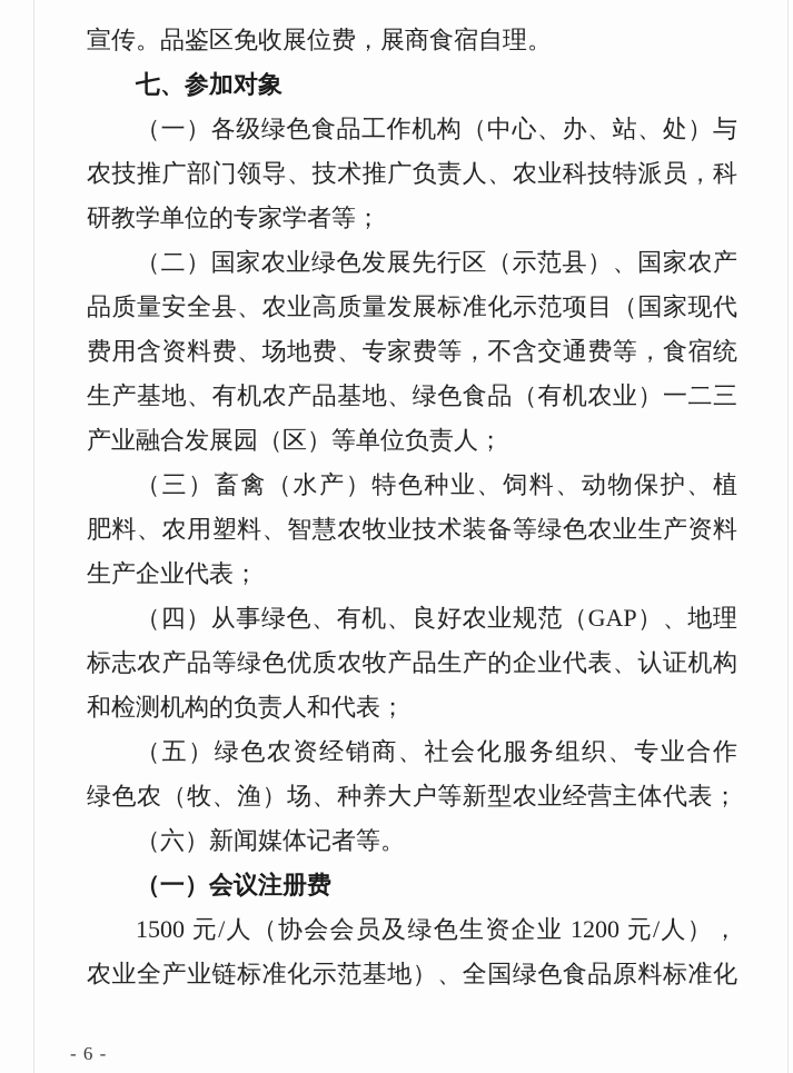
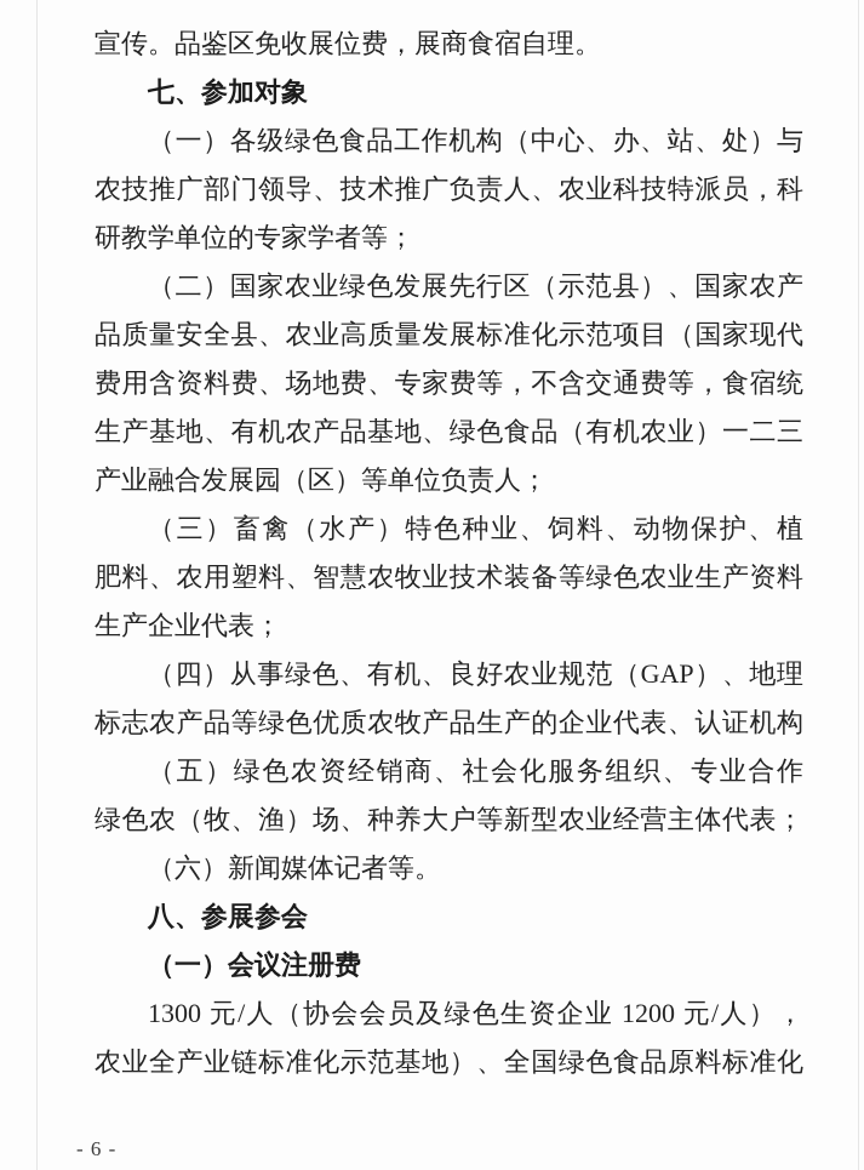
  宣传。品鉴区免收展位费，展商食宿自理。
  七、参加对象
  （一）各级绿色食品工作机构（中心、办、站、处）与
  农技推广部门领导、技术推广负责人、农业科技特派员，科
  研教学单位的专家学者等；
  （二）国家农业绿色发展先行区（示范县）、国家农产
  品质量安全县、农业高质量发展标准化示范项目（国家现代
  费用含资料费、场地费、专家费等，不含交通费等，食宿统
  生产基地、有机农产品基地、绿色食品（有机农业）一二三
  产业融合发展园（区）等单位负责人；
  （三）畜禽（水产）特色种业、饲料、动物保护、植
  肥料、农用塑料、智慧农牧业技术装备等绿色农业生产资料
  生产企业代表；
  （四）从事绿色、有机、良好农业规范（GAP）、地理
  标志农产品等绿色优质农牧产品生产的企业代表、认证机构
- 和检测机构的负责人和代表；
  （五）绿色农资经销商、社会化服务组织、专业合作
  绿色农（牧、渔）场、种养大户等新型农业经营主体代表；
  （六）新闻媒体记者等。
+ 八、参展参会
  （一）会议注册费
- 1500 元/人（协会会员及绿色生资企业 1200 元/人），
+ 1300 元/人（协会会员及绿色生资企业 1200 元/人），
  农业全产业链标准化示范基地）、全国绿色食品原料标准化
  - 6 -
